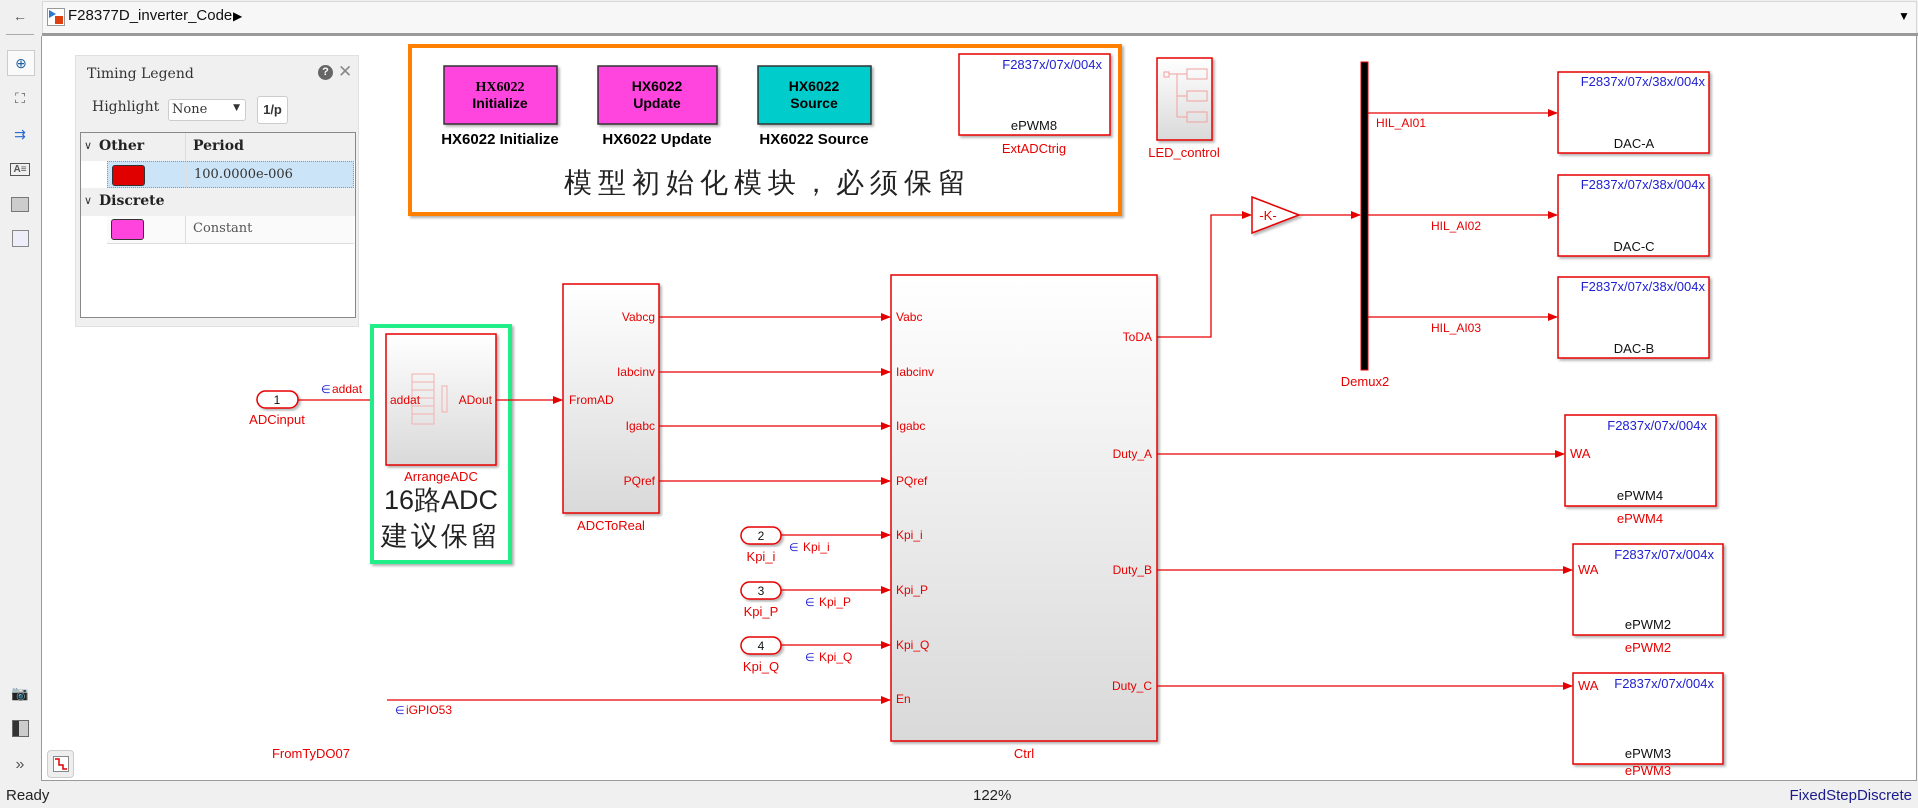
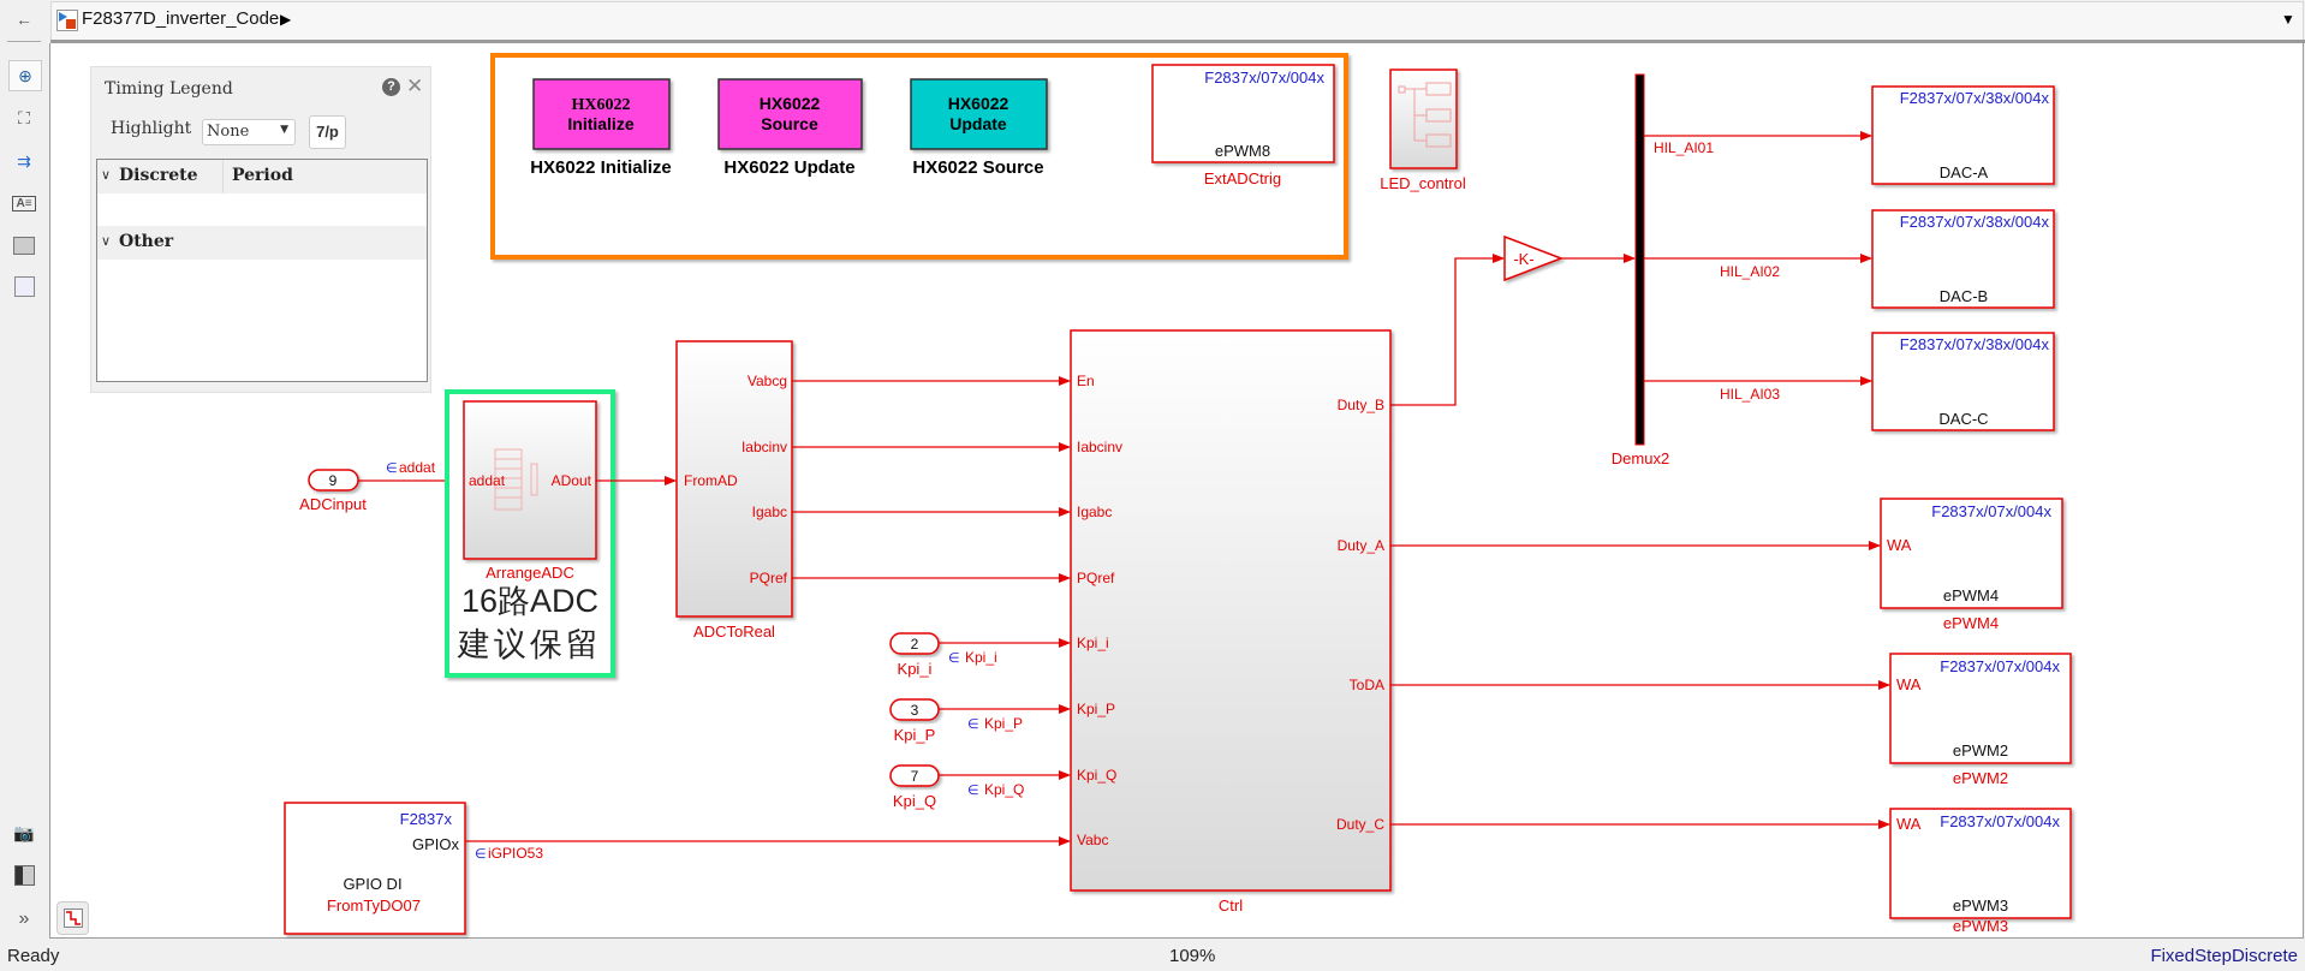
  ←
  ⊕
  ⛶
  ⇉
  A≡
  📷
  »
  F28377D_inverter_Code
  ▶
  ▼
  HX6022
  Initialize
  HX6022 Initialize
  HX6022
- Update
+ Source
  HX6022 Update
  HX6022
- Source
+ Update
  HX6022 Source
- 模型初始化模块，必须保留
  F2837x/07x/004x
  ePWM8
  ExtADCtrig
  LED_control
  -K-
  Demux2
  F2837x/07x/38x/004x
  DAC-A
  F2837x/07x/38x/004x
- DAC-C
+ DAC-B
  F2837x/07x/38x/004x
- DAC-B
+ DAC-C
  HIL_AI01
  HIL_AI02
  HIL_AI03
- 1
+ 9
  ADCinput
  ∈
  addat
  addat
  ADout
  ArrangeADC
  16路ADC
  建议保留
  FromAD
  Vabcg
  Iabcinv
  Igabc
  PQref
  ADCToReal
- Vabc
+ En
  Iabcinv
  Igabc
  PQref
  Kpi_i
  Kpi_P
  Kpi_Q
- En
+ Vabc
- ToDA
+ Duty_B
  Duty_A
- Duty_B
+ ToDA
  Duty_C
  Ctrl
  2
  Kpi_i
  ∈
  Kpi_i
  3
  Kpi_P
  ∈
  Kpi_P
- 4
+ 7
  Kpi_Q
  ∈
  Kpi_Q
+ F2837x
+ GPIOx
+ GPIO DI
  FromTyDO07
  ∈
  iGPIO53
  F2837x/07x/004x
  WA
  ePWM4
  ePWM4
  F2837x/07x/004x
  WA
  ePWM2
  ePWM2
  F2837x/07x/004x
  WA
  ePWM3
  ePWM3
  Timing Legend
  ?
  ✕
  Highlight
  None
  ▼
- 1/p
+ 7/p
  ∨
- Other
+ Discrete
  Period
- 100.0000e-006
  ∨
- Discrete
+ Other
- Constant
  Ready
- 122%
+ 109%
  FixedStepDiscrete
